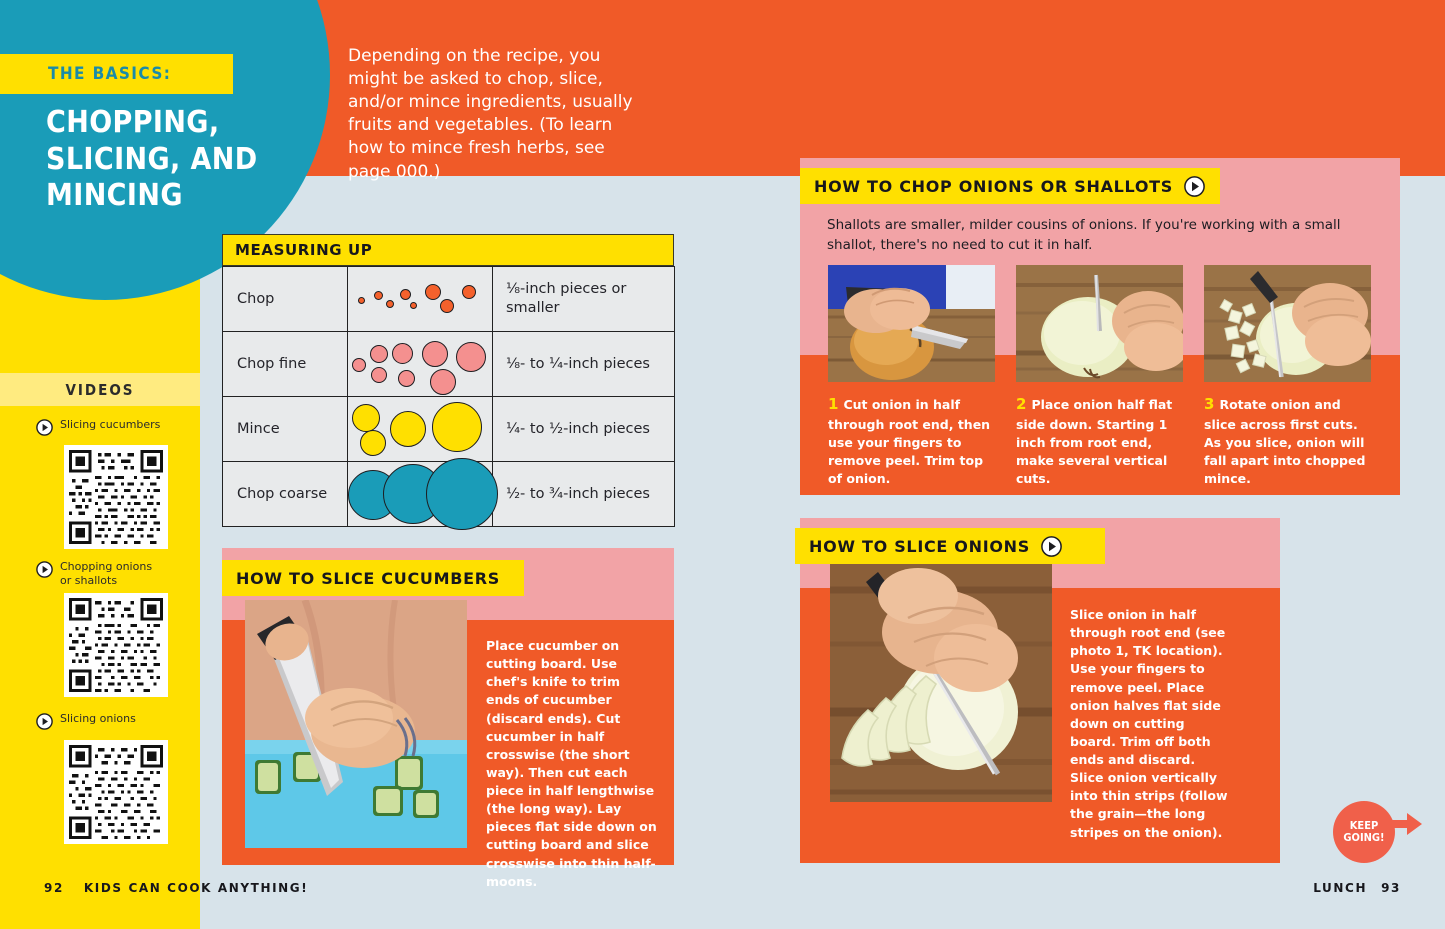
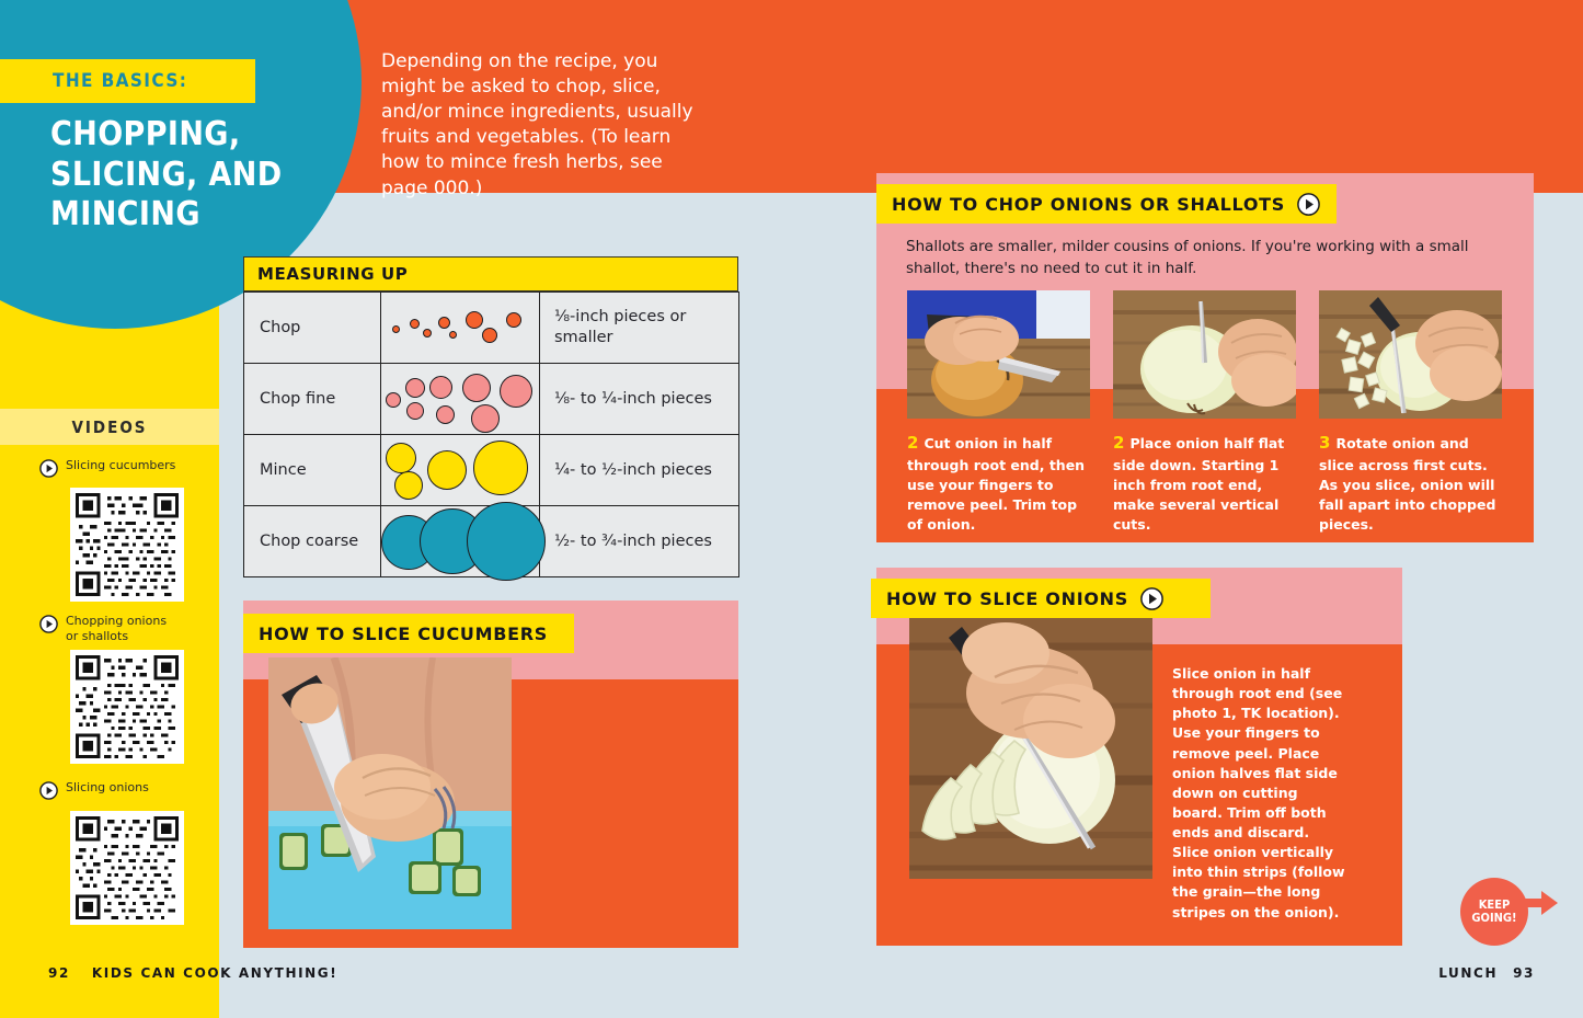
  THE BASICS:
  CHOPPING, SLICING, AND MINCING
  Depending on the recipe, you might be asked to chop, slice, and/or mince ingredients, usually fruits and vegetables. (To learn how to mince fresh herbs, see page 000.)
  VIDEOS
  Slicing cucumbers
  Chopping onions or shallots
  Slicing onions
  MEASURING UP
  Chop		⅛-inch pieces or smaller
  Chop fine		⅛- to ¼-inch pieces
  Mince		¼- to ½-inch pieces
  Chop coarse		½- to ¾-inch pieces
  HOW TO CHOP ONIONS OR SHALLOTS
  Shallots are smaller, milder cousins of onions. If you're working with a small shallot, there's no need to cut it in half.
- 1 Cut onion in half through root end, then use your fingers to remove peel. Trim top of onion.
+ 2 Cut onion in half through root end, then use your fingers to remove peel. Trim top of onion.
  2 Place onion half flat side down. Starting 1 inch from root end, make several vertical cuts.
- 3 Rotate onion and slice across first cuts. As you slice, onion will fall apart into chopped mince.
+ 3 Rotate onion and slice across first cuts. As you slice, onion will fall apart into chopped pieces.
  HOW TO SLICE CUCUMBERS
- Place cucumber on cutting board. Use chef's knife to trim ends of cucumber (discard ends). Cut cucumber in half crosswise (the short way). Then cut each piece in half lengthwise (the long way). Lay pieces flat side down on cutting board and slice crosswise into thin half-moons.
  HOW TO SLICE ONIONS
  Slice onion in half through root end (see photo 1, TK location). Use your fingers to remove peel. Place onion halves flat side down on cutting board. Trim off both ends and discard. Slice onion vertically into thin strips (follow the grain—the long stripes on the onion).
  KEEP GOING!
  92 KIDS CAN COOK ANYTHING!
  LUNCH 93
